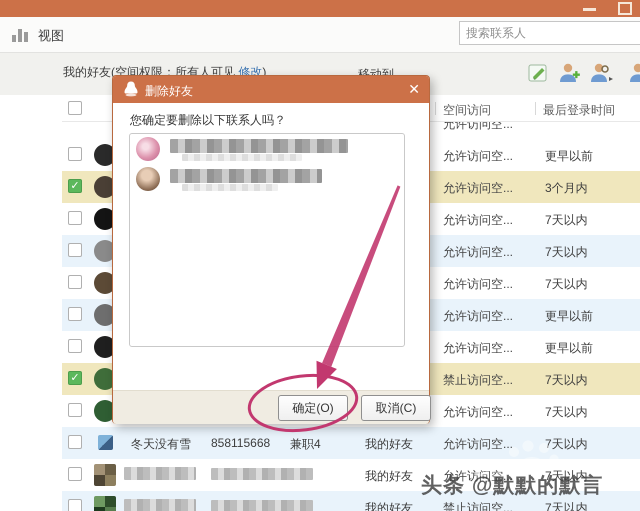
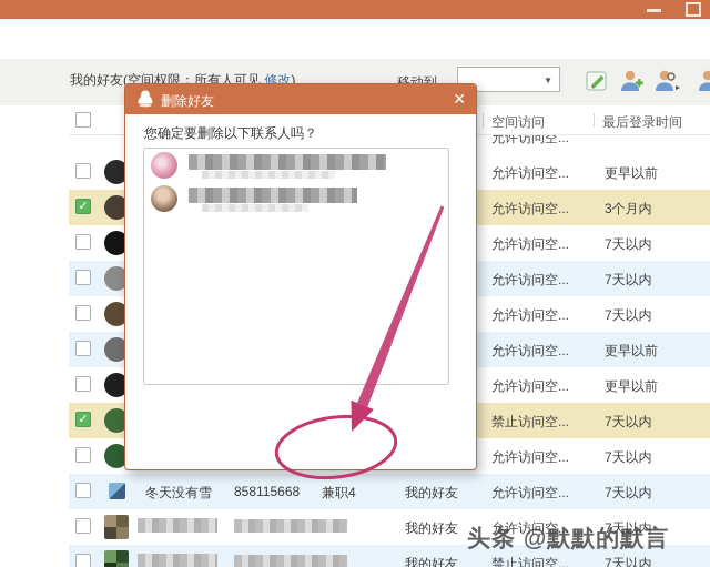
- 视图
- 搜索联系人
  我的好友(空间权限：所有人可见 修改)
  移动到
+ ▼
  空间访问
  最后登录时间
  允许访问空...
  允许访问空...
  更早以前
  ✓
  允许访问空...
  3个月内
  允许访问空...
  7天以内
  允许访问空...
  7天以内
  允许访问空...
  7天以内
  允许访问空...
  更早以前
  允许访问空...
  更早以前
  ✓
  禁止访问空...
  7天以内
  允许访问空...
  7天以内
  冬天没有雪
  858115668
  兼职4
  我的好友
  允许访问空...
  7天以内
  我的好友
  允许访问空...
  7天以内
  我的好友
  禁止访问空...
  7天以内
  删除好友
  ✕
  您确定要删除以下联系人吗？
- 确定(O)
- 取消(C)
- Baidu
  头条 @默默的默言
